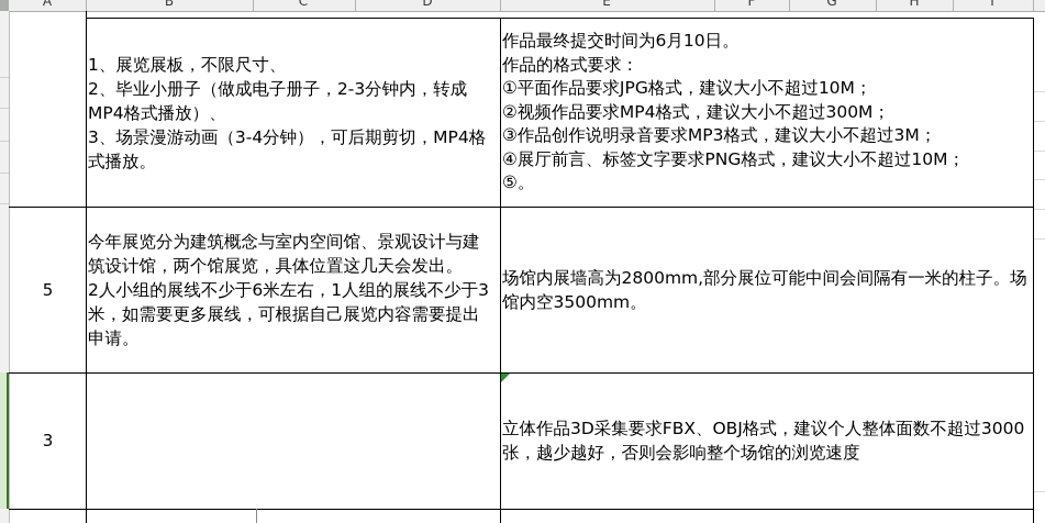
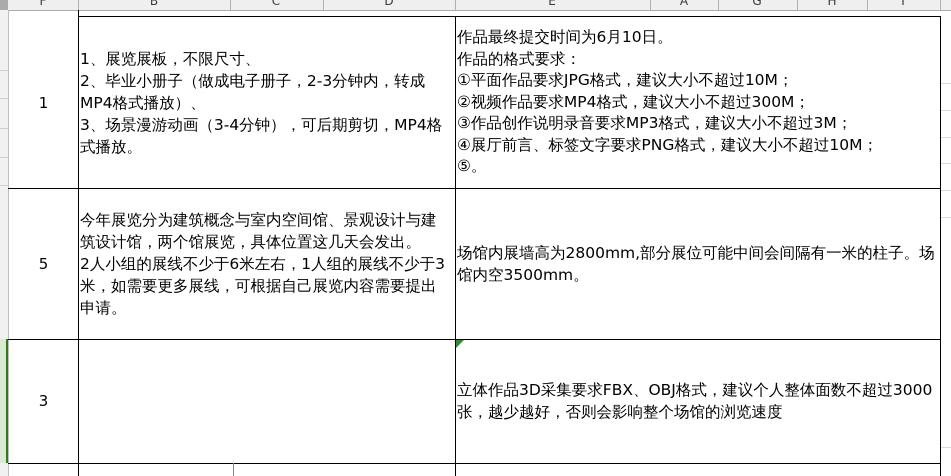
- A
+ F
  B
  C
  D
  E
- F
+ A
  G
  H
  I
+ 1
  1、展览展板，不限尺寸、
  2、毕业小册子（做成电子册子，2-3分钟内，转成
  MP4格式播放）、
  3、场景漫游动画（3-4分钟），可后期剪切，MP4格
  式播放。
  作品最终提交时间为6月10日。
  作品的格式要求：
  ①平面作品要求JPG格式，建议大小不超过10M；
  ②视频作品要求MP4格式，建议大小不超过300M；
  ③作品创作说明录音要求MP3格式，建议大小不超过3M；
  ④展厅前言、标签文字要求PNG格式，建议大小不超过10M；
  ⑤。
  5
  今年展览分为建筑概念与室内空间馆、景观设计与建
  筑设计馆，两个馆展览，具体位置这几天会发出。
  2人小组的展线不少于6米左右，1人组的展线不少于3
  米，如需要更多展线，可根据自己展览内容需要提出
  申请。
  场馆内展墙高为2800mm,部分展位可能中间会间隔有一米的柱子。场
  馆内空3500mm。
  3
  立体作品3D采集要求FBX、OBJ格式，建议个人整体面数不超过3000
  张，越少越好，否则会影响整个场馆的浏览速度
